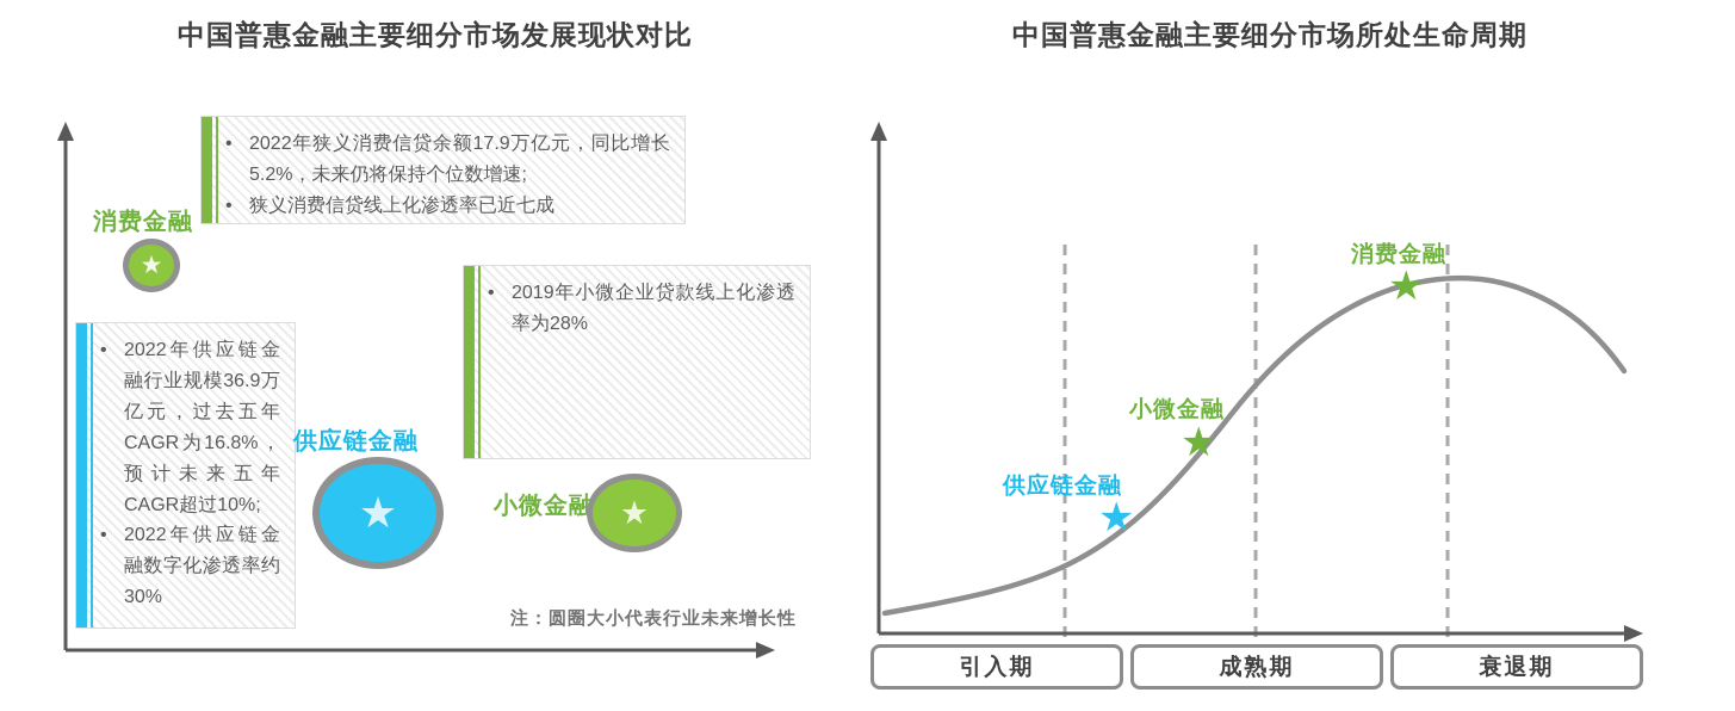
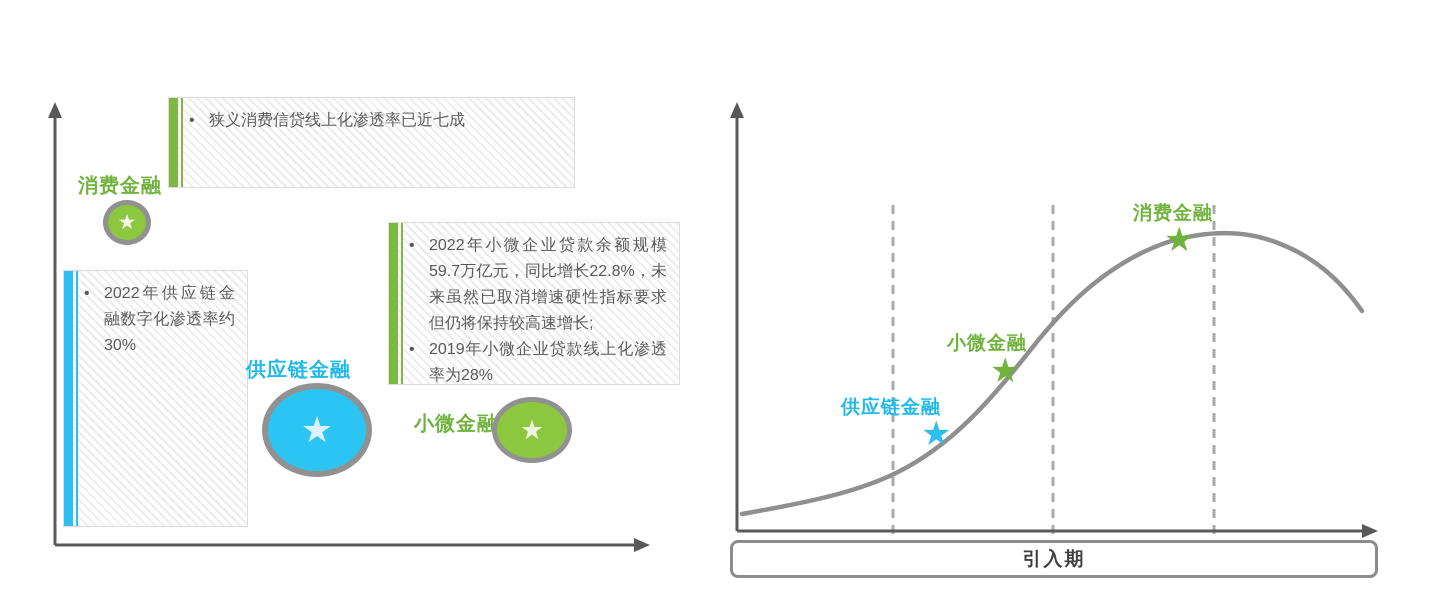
- 中国普惠金融主要细分市场发展现状对比
- 中国普惠金融主要细分市场所处生命周期
- 2022年狭义消费信贷余额17.9万亿元，同比增长5.2%，未来仍将保持个位数增速;
  狭义消费信贷线上化渗透率已近七成
+ 2022年小微企业贷款余额规模59.7万亿元，同比增长22.8%，未来虽然已取消增速硬性指标要求但仍将保持较高速增长;
  2019年小微企业贷款线上化渗透率为28%
- 2022年供应链金融行业规模36.9万亿元，过去五年CAGR为16.8%，预计未来五年CAGR超过10%;
  2022年供应链金融数字化渗透率约30%
  消费金融
  ★
  供应链金融
  ★
  小微金融
  ★
- 注：圆圈大小代表行业未来增长性
  供应链金融
  ★
  小微金融
  ★
  消费金融
  ★
  引入期
- 成熟期
- 衰退期
